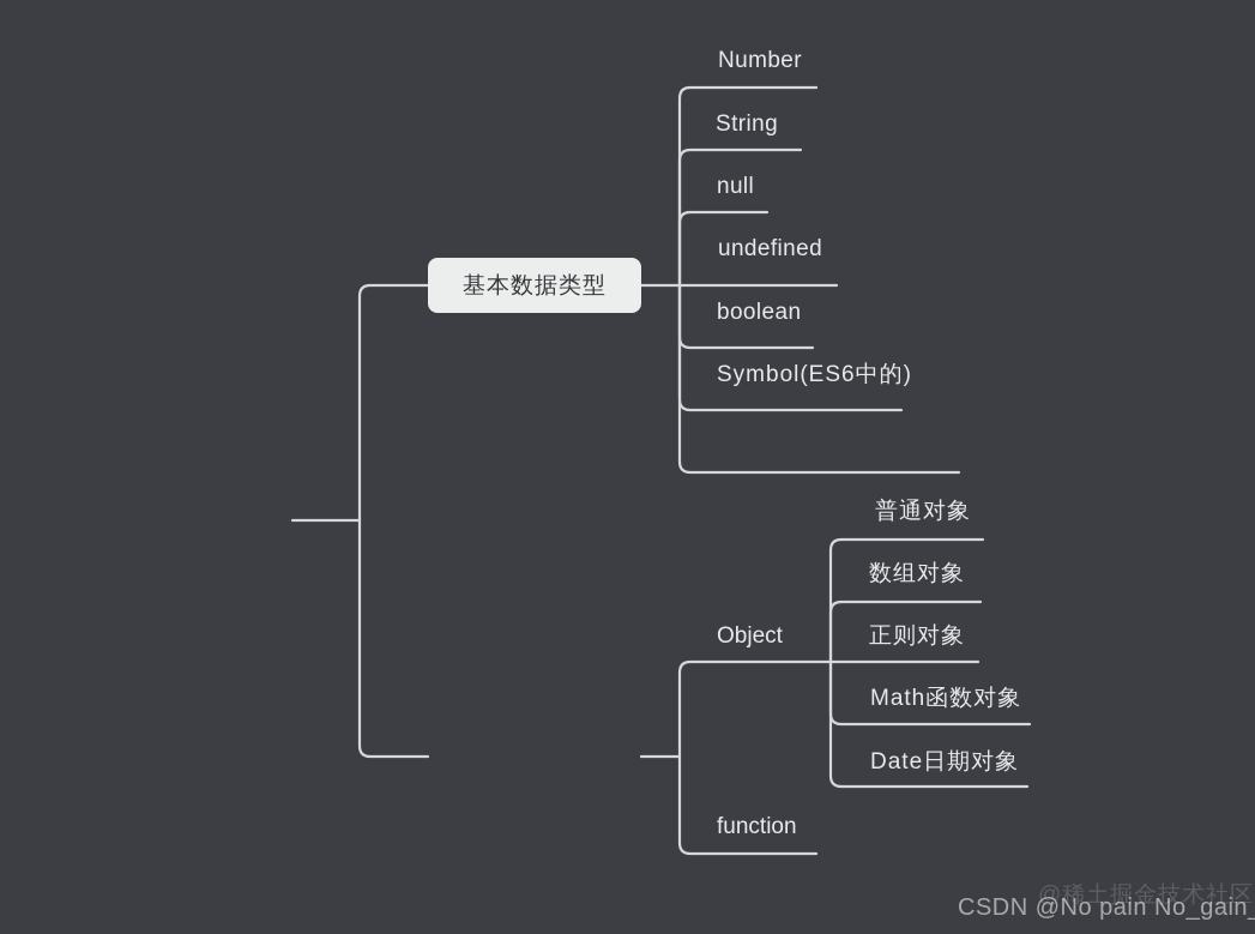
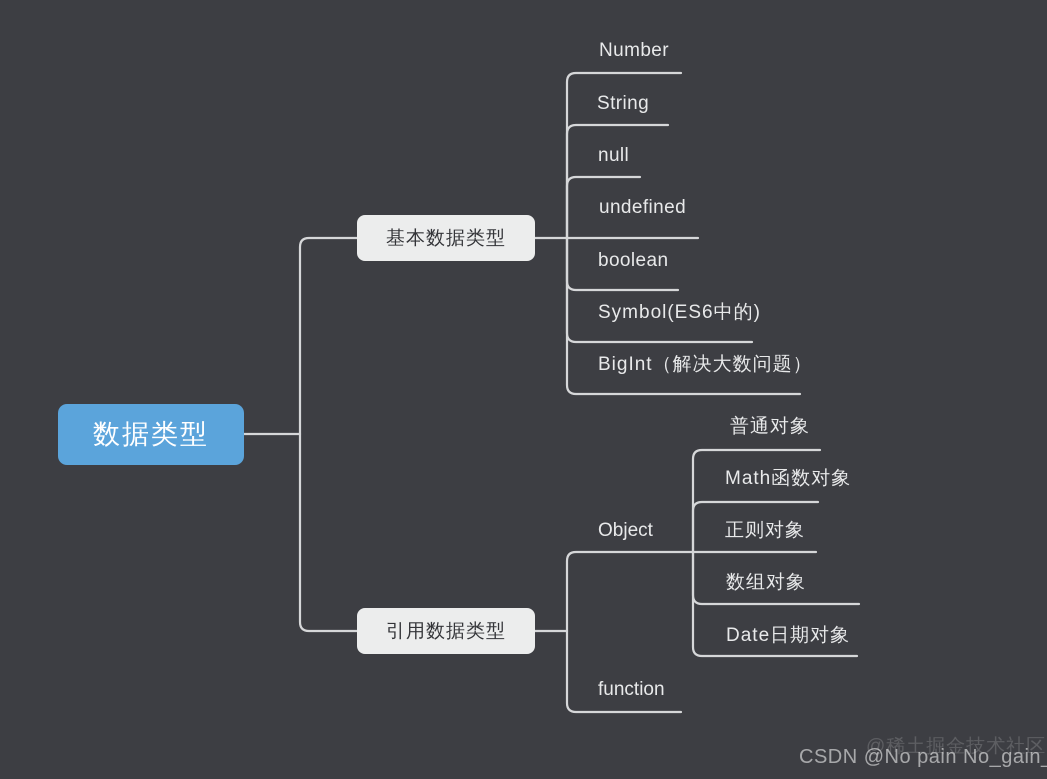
+ 数据类型
  基本数据类型
+ 引用数据类型
  Number
  String
  null
  undefined
  boolean
  Symbol(ES6中的)
+ BigInt（解决大数问题）
  Object
  function
  普通对象
- 数组对象
+ Math函数对象
  正则对象
- Math函数对象
+ 数组对象
  Date日期对象
  @稀土掘金技术社区
  CSDN @No pain No_gain
